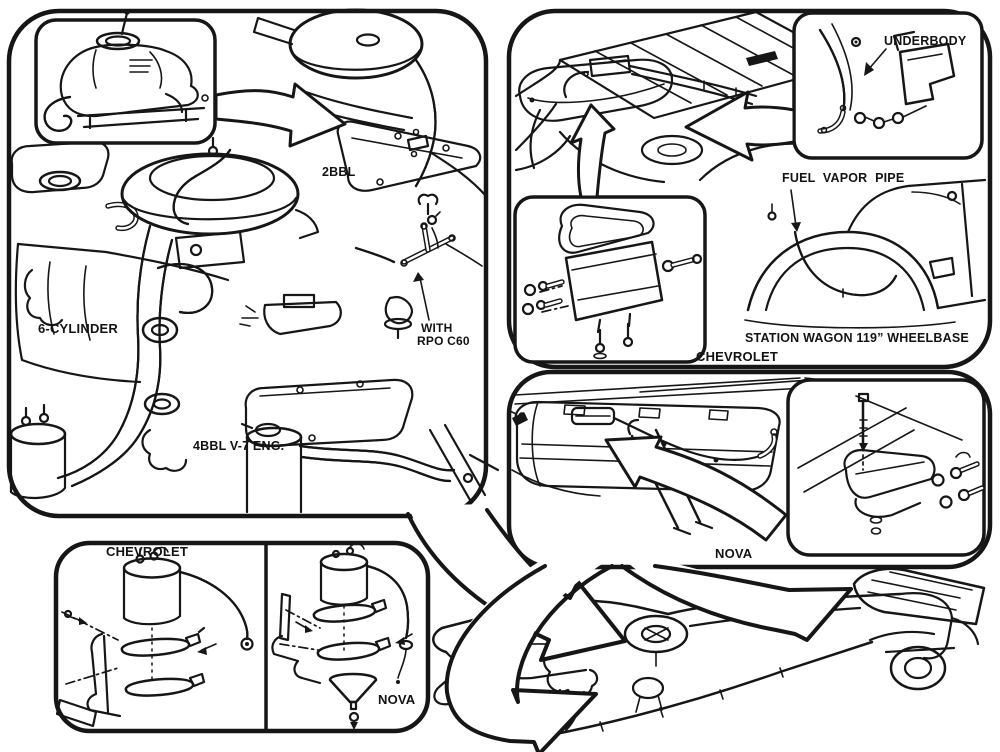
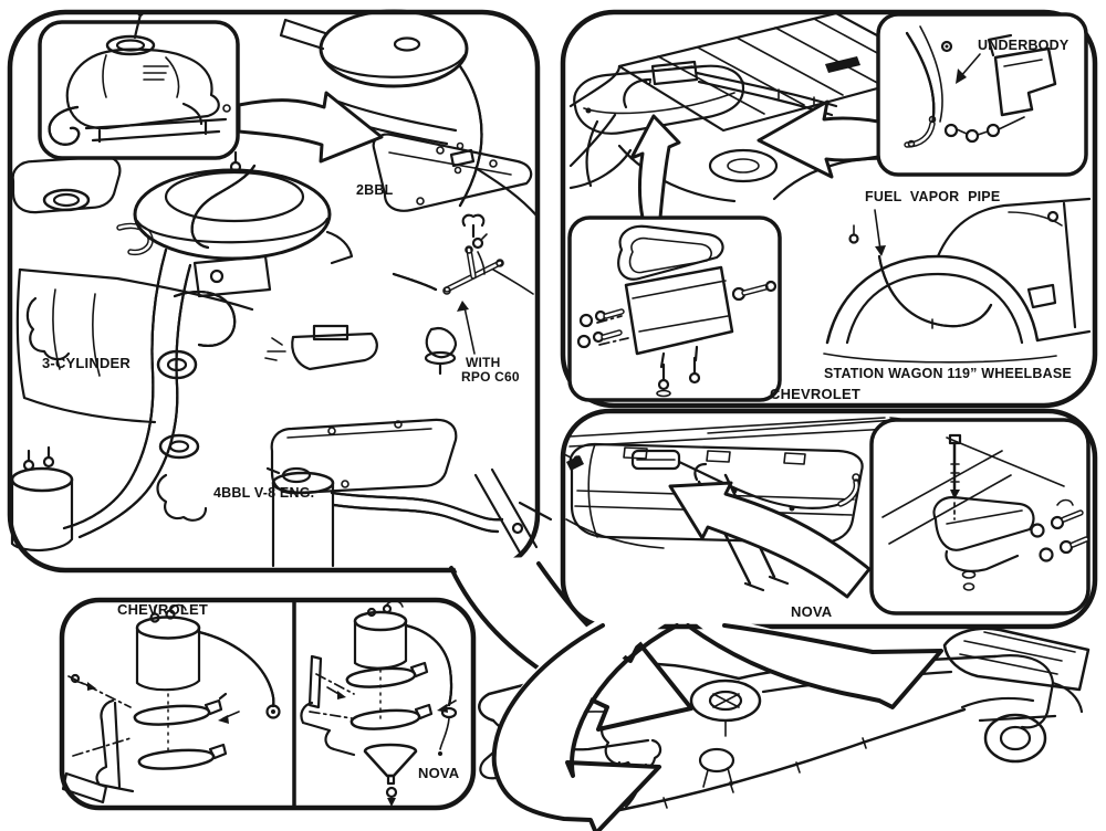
  2BBL
- 6-CYLINDER
+ 3-CYLINDER
  WITH
  RPO C60
- 4BBL V-7 ENG.
+ 4BBL V-8 ENG.
  UNDERBODY
  FUEL VAPOR PIPE
  STATION WAGON 119” WHEELBASE
  CHEVROLET
  NOVA
  CHEVROLET
  NOVA
